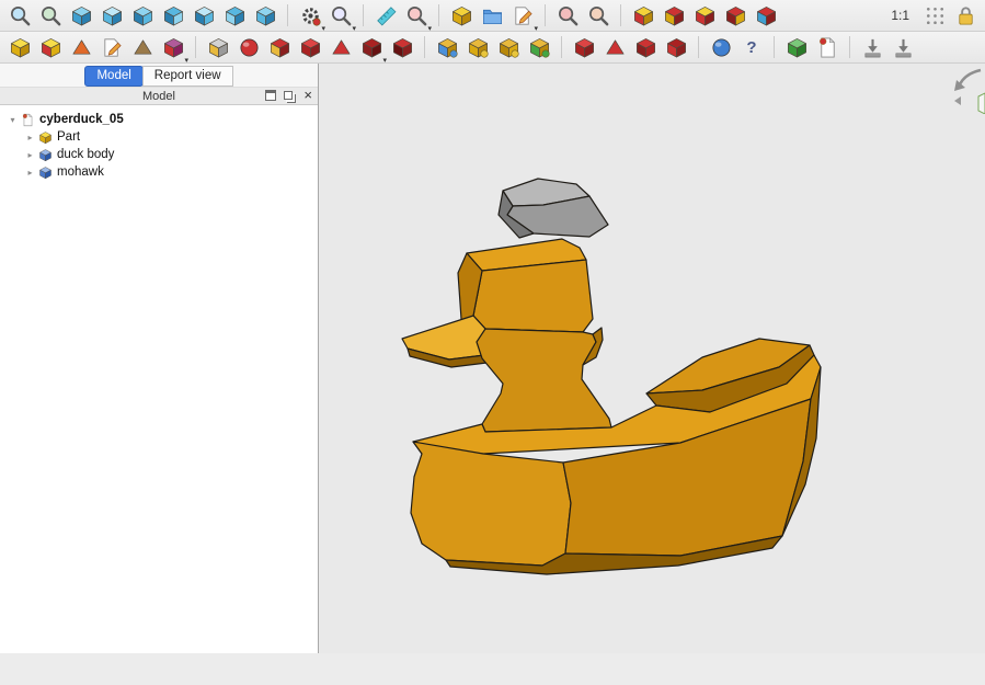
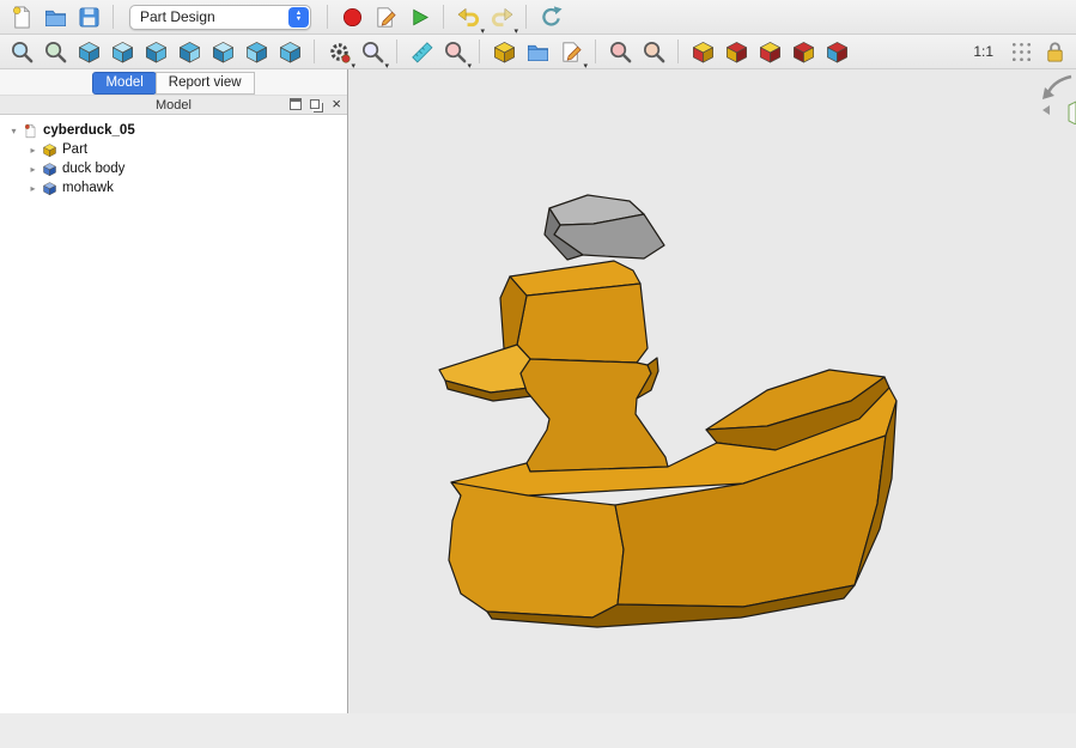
+ Part Design
  1:1
- ?
  Model
  Report view
  Model
  ×
  ▾
  cyberduck_05
  ▸
  Part
  ▸
  duck body
  ▸
  mohawk
